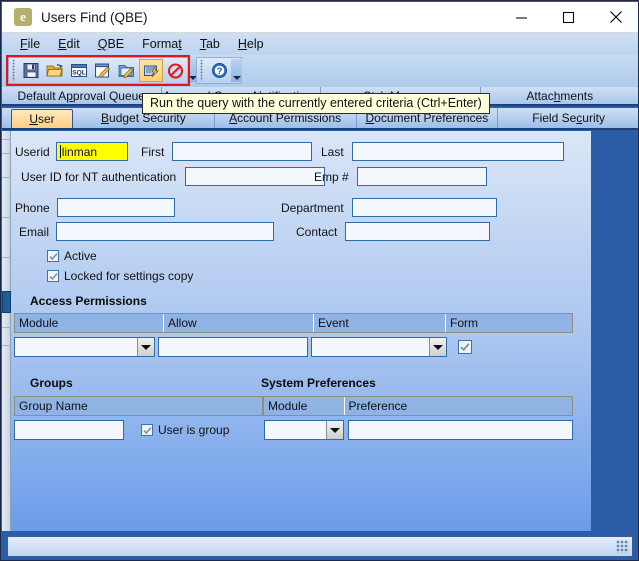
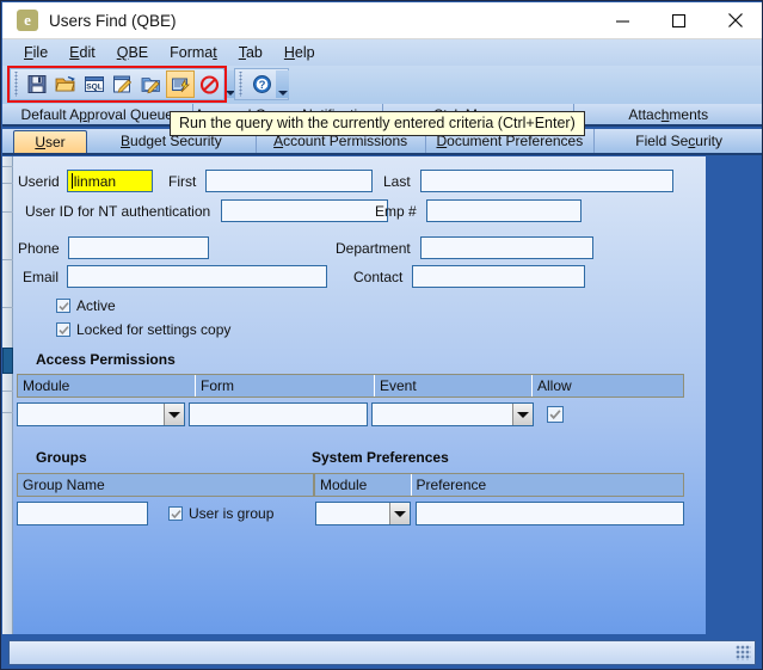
  e
  Users Find (QBE)
  File
  Edit
  QBE
  Format
  Tab
  Help
  ?
  Default A
  p
  proval Queu
  Attac
  h
  ments
  U
  ser
  B
  udget Security
  A
  ccount Permissions
  D
  ocument Preferences
  Field Se
  c
  urity
  Run the query with the currently entered criteria (Ctrl+Enter)
  Userid
  linman
  First
  Last
  User ID for NT authentication
  Emp #
  Phone
  Department
  Email
  Contact
  Active
  Locked for settings copy
  Access Permissions
  Module
- Allow
+ Form
  Event
- Form
+ Allow
  Groups
  System Preferences
  Group Name
  Module
  Preference
  User is group
